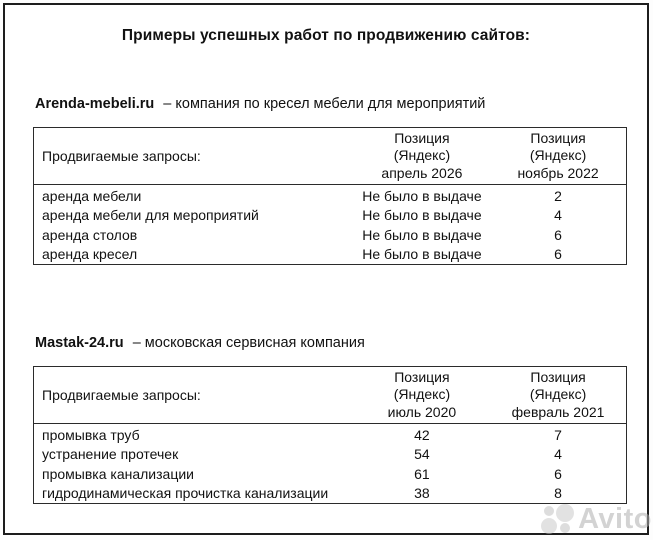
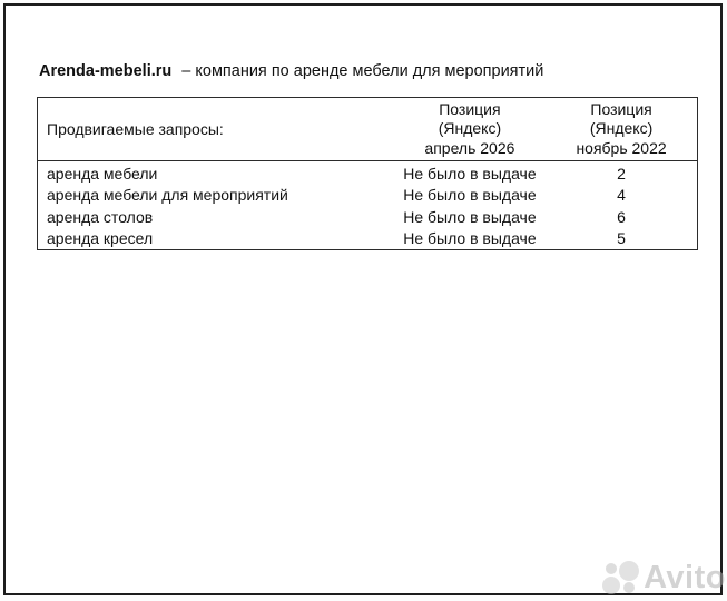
- Примеры успешных работ по продвижению сайтов:
- Arenda-mebeli.ru – компания по кресел мебели для мероприятий
+ Arenda-mebeli.ru – компания по аренде мебели для мероприятий
  Продвигаемые запросы:	Позиция (Яндекс) апрель 2026	Позиция (Яндекс) ноябрь 2022
  аренда мебели	Не было в выдаче	2
  аренда мебели для мероприятий	Не было в выдаче	4
  аренда столов	Не было в выдаче	6
- аренда кресел	Не было в выдаче	6
+ аренда кресел	Не было в выдаче	5
- Mastak-24.ru – московская сервисная компания
- Продвигаемые запросы:	Позиция (Яндекс) июль 2020	Позиция (Яндекс) февраль 2021
- промывка труб	42	7
- устранение протечек	54	4
- промывка канализации	61	6
- гидродинамическая прочистка канализации	38	8
  Avito
